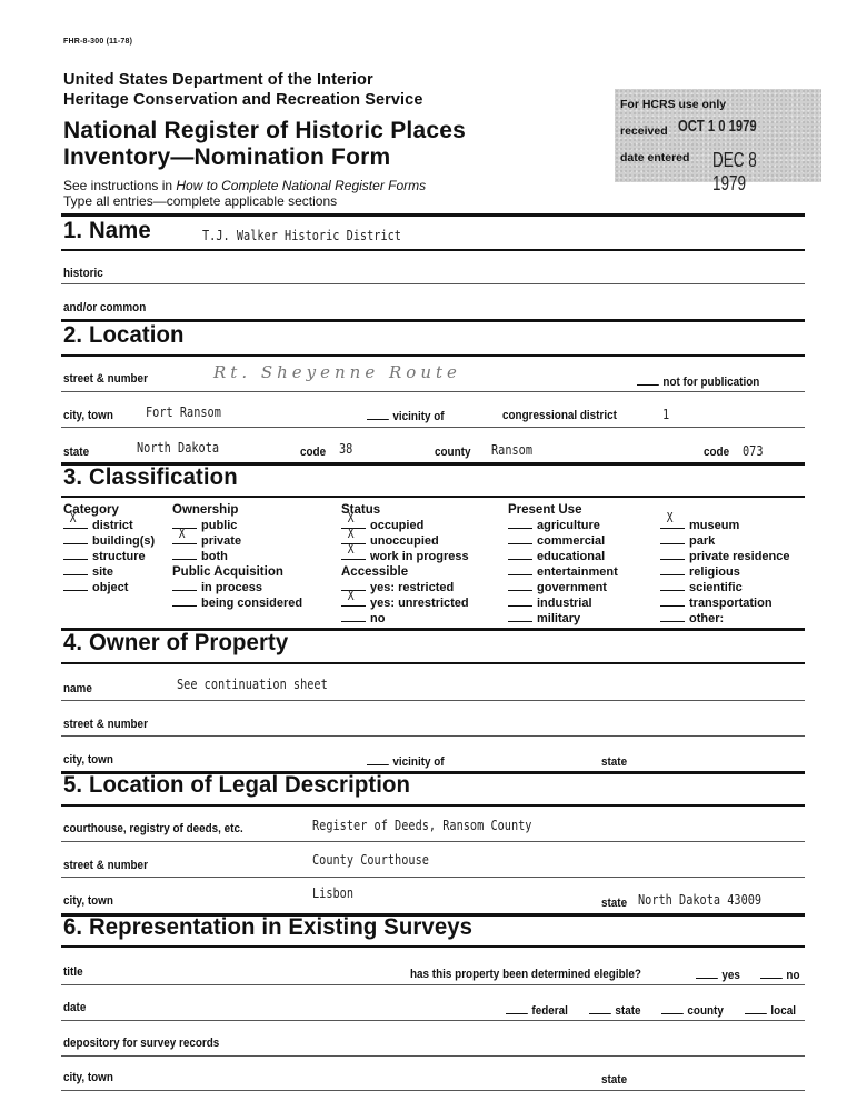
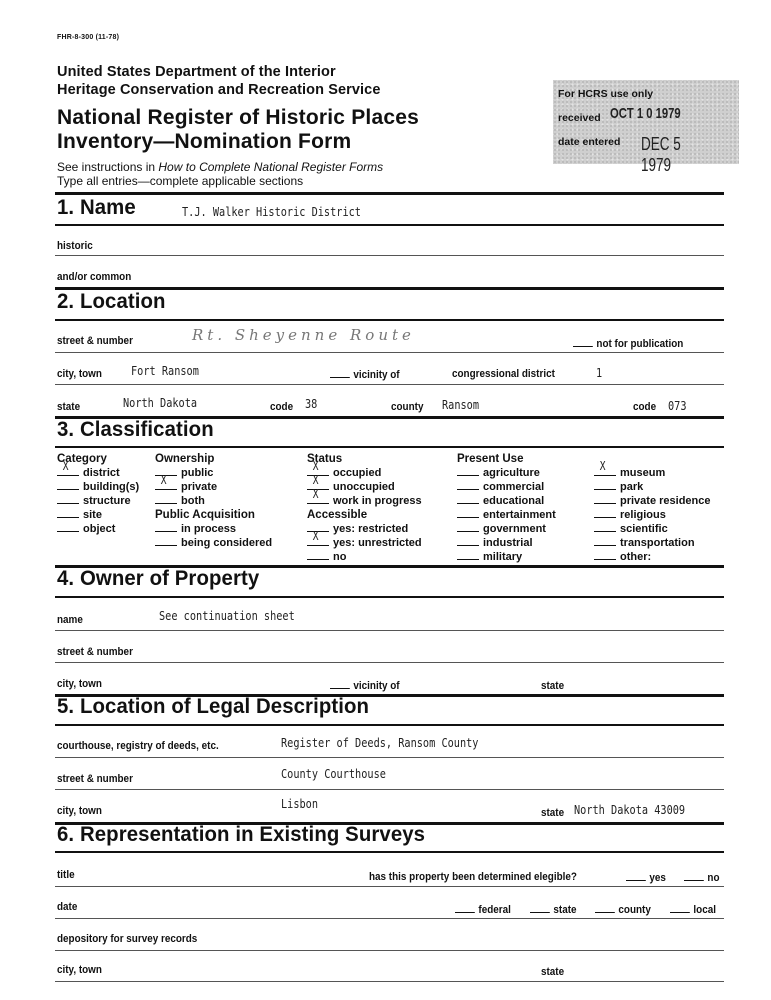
  United States Department of the Interior
  Heritage Conservation and Recreation Service
  National Register of Historic Places
  Inventory—Nomination Form
  See instructions in How to Complete National Register Forms
  Type all entries—complete applicable sections
  For HCRS use only
  received
  OCT 1 0 1979
  date entered
- DEC 8 1979
+ DEC 5 1979
  1. Name
  T.J. Walker Historic District
  historic
  and/or common
  2. Location
  street & number
  Rt. Sheyenne Route
  not for publication
  city, town
  Fort Ransom
  vicinity of
  congressional district
  1
  state
  North Dakota
  code
  38
  county
  Ransom
  code
  073
  3. Classification
  Category
  X
  district
  building(s)
  structure
  site
  object
  Ownership
  public
  X
  private
  both
  Public Acquisition
  in process
  being considered
  Status
  X
  occupied
  X
  unoccupied
  X
  work in progress
  Accessible
  yes: restricted
  X
  yes: unrestricted
  no
  Present Use
  agriculture
  commercial
  educational
  entertainment
  government
  industrial
  military
  X
  museum
  park
  private residence
  religious
  scientific
  transportation
  other:
  4. Owner of Property
  name
  See continuation sheet
  street & number
  city, town
  vicinity of
  state
  5. Location of Legal Description
  courthouse, registry of deeds, etc.
  Register of Deeds, Ransom County
  street & number
  County Courthouse
  city, town
  Lisbon
  state
  North Dakota 43009
  6. Representation in Existing Surveys
  title
  has this property been determined elegible?
  yes
  no
  date
  federal
  state
  county
  local
  depository for survey records
  city, town
  state
